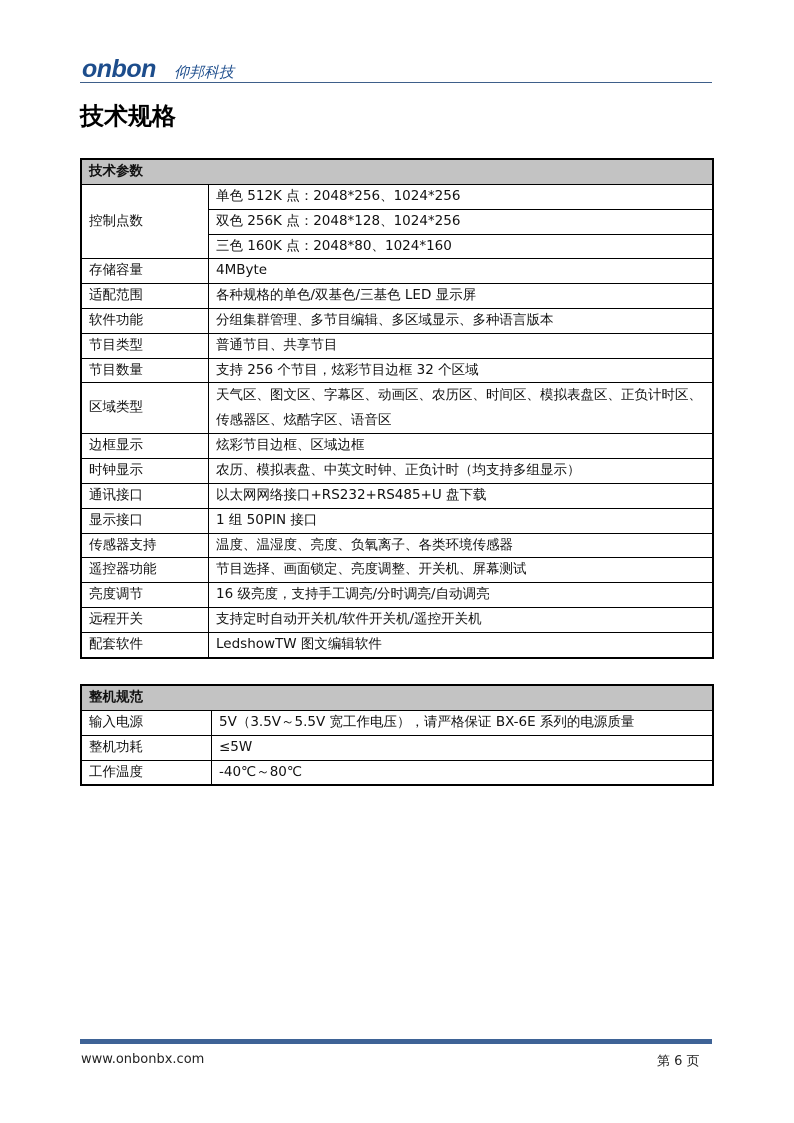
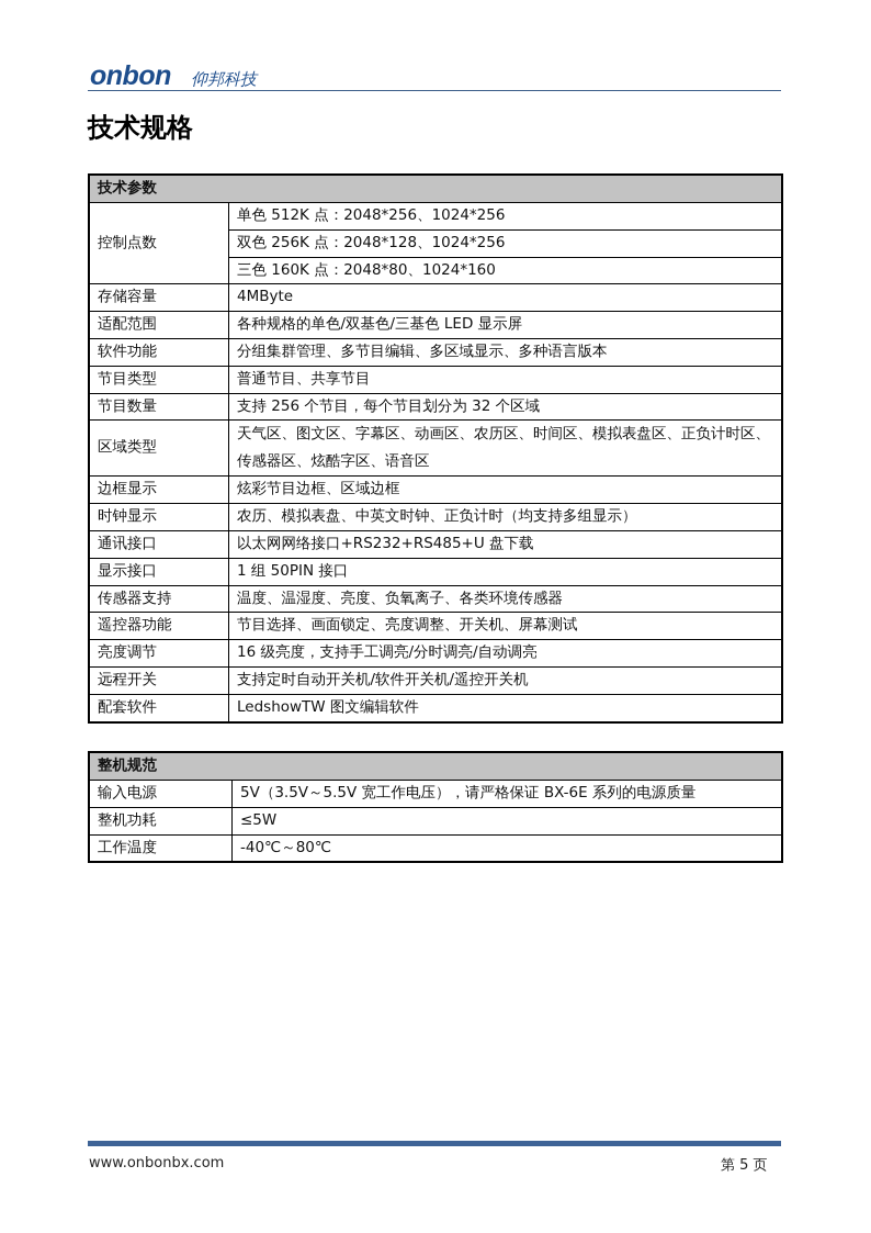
  onbon
  仰邦科技
  技术规格
  技术参数
  控制点数	单色 512K 点：2048*256、1024*256
  双色 256K 点：2048*128、1024*256
  三色 160K 点：2048*80、1024*160
  存储容量	4MByte
  适配范围	各种规格的单色/双基色/三基色 LED 显示屏
  软件功能	分组集群管理、多节目编辑、多区域显示、多种语言版本
  节目类型	普通节目、共享节目
- 节目数量	支持 256 个节目，炫彩节目边框 32 个区域
+ 节目数量	支持 256 个节目，每个节目划分为 32 个区域
  区域类型	天气区、图文区、字幕区、动画区、农历区、时间区、模拟表盘区、正负计时区、传感器区、炫酷字区、语音区
  边框显示	炫彩节目边框、区域边框
  时钟显示	农历、模拟表盘、中英文时钟、正负计时（均支持多组显示）
  通讯接口	以太网网络接口+RS232+RS485+U 盘下载
  显示接口	1 组 50PIN 接口
  传感器支持	温度、温湿度、亮度、负氧离子、各类环境传感器
  遥控器功能	节目选择、画面锁定、亮度调整、开关机、屏幕测试
  亮度调节	16 级亮度，支持手工调亮/分时调亮/自动调亮
  远程开关	支持定时自动开关机/软件开关机/遥控开关机
  配套软件	LedshowTW 图文编辑软件
  整机规范
  输入电源	5V（3.5V～5.5V 宽工作电压），请严格保证 BX-6E 系列的电源质量
  整机功耗	≤5W
  工作温度	-40℃～80℃
  www.onbonbx.com
- 第 6 页
+ 第 5 页
